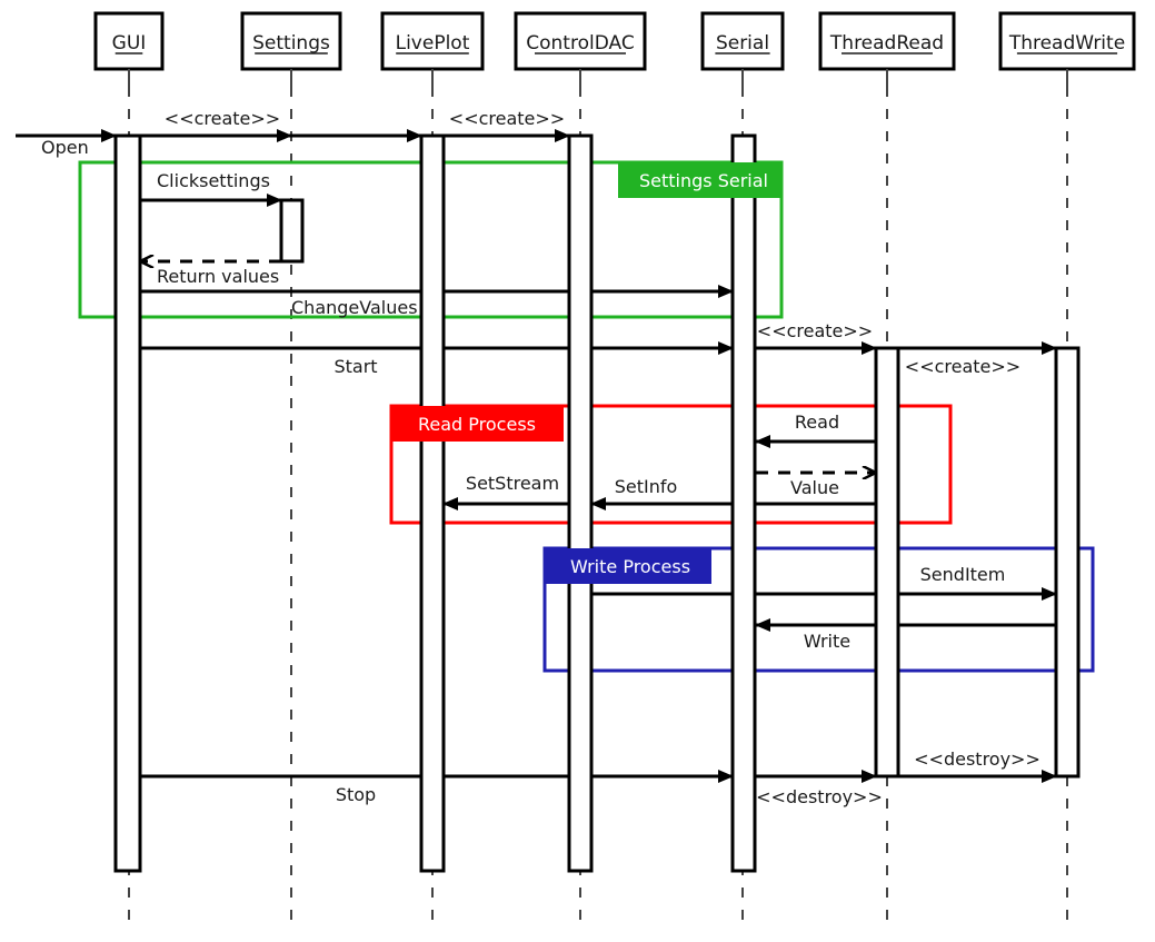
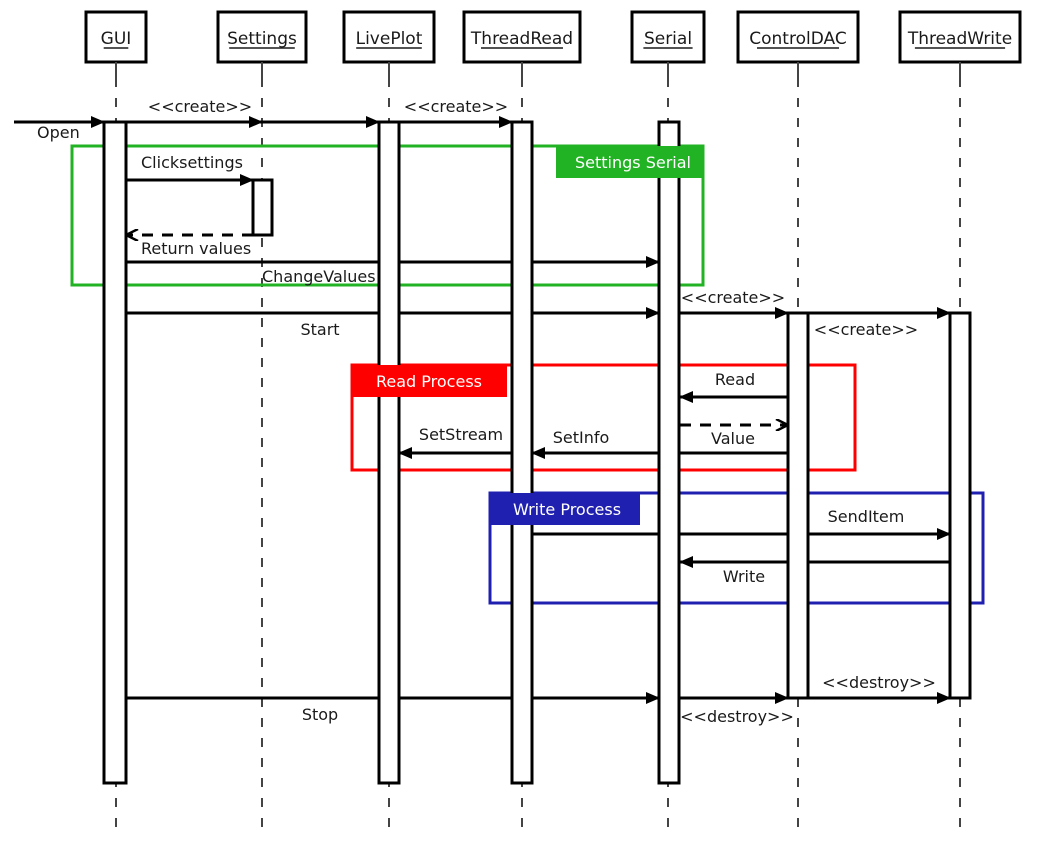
  GUI
  Settings
  LivePlot
- ControlDAC
+ ThreadRead
  Serial
- ThreadRead
+ ControlDAC
  ThreadWrite
  Settings Serial
  Read Process
  Write Process
  Open
  <<create>>
  <<create>>
  Clicksettings
  Return values
  ChangeValues
  Start
  <<create>>
  <<create>>
  Read
  Value
  SetInfo
  SetStream
  SendItem
  Write
  Stop
  <<destroy>>
  <<destroy>>
